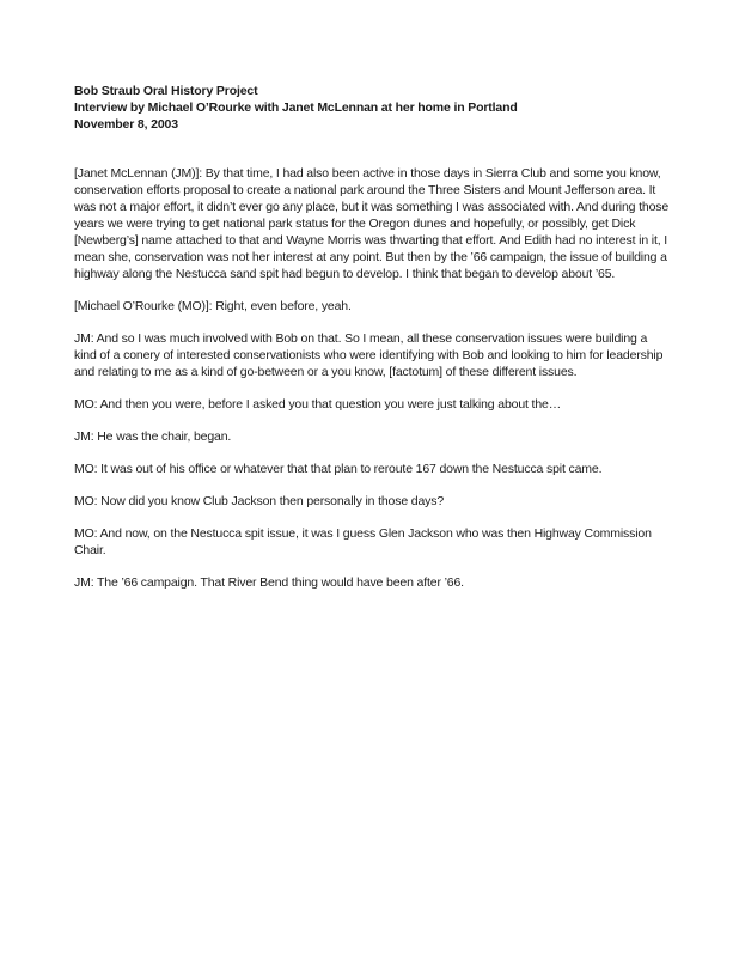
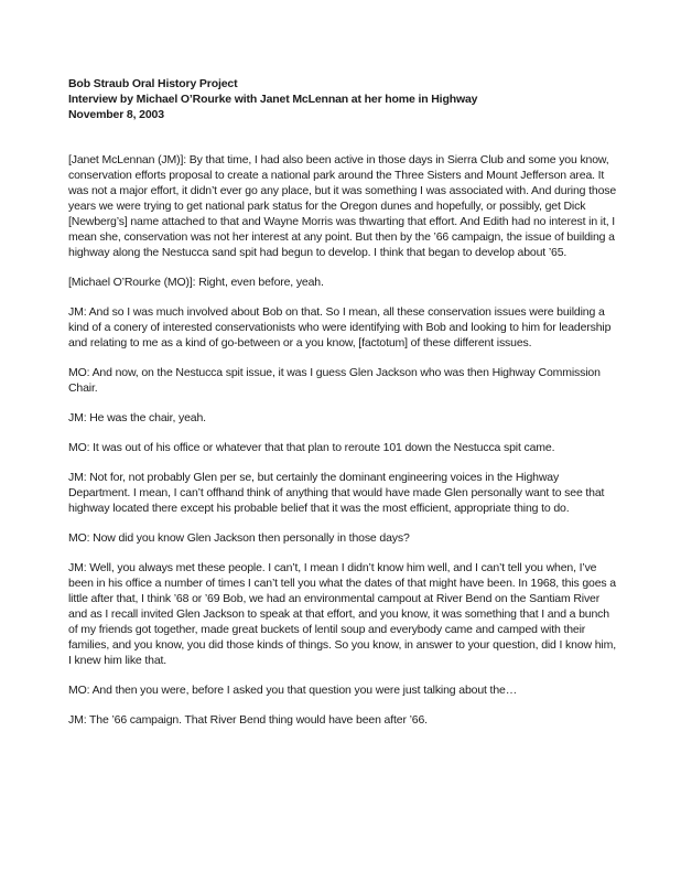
  Bob Straub Oral History Project
- Interview by Michael O’Rourke with Janet McLennan at her home in Portland
+ Interview by Michael O’Rourke with Janet McLennan at her home in Highway
  November 8, 2003
  [Janet McLennan (JM)]: By that time, I had also been active in those days in Sierra Club and some you know, conservation efforts proposal to create a national park around the Three Sisters and Mount Jefferson area. It was not a major effort, it didn’t ever go any place, but it was something I was associated with. And during those years we were trying to get national park status for the Oregon dunes and hopefully, or possibly, get Dick [Newberg’s] name attached to that and Wayne Morris was thwarting that effort. And Edith had no interest in it, I mean she, conservation was not her interest at any point. But then by the ’66 campaign, the issue of building a highway along the Nestucca sand spit had begun to develop. I think that began to develop about ’65.
  [Michael O’Rourke (MO)]: Right, even before, yeah.
- JM: And so I was much involved with Bob on that. So I mean, all these conservation issues were building a kind of a conery of interested conservationists who were identifying with Bob and looking to him for leadership and relating to me as a kind of go-between or a you know, [factotum] of these different issues.
+ JM: And so I was much involved about Bob on that. So I mean, all these conservation issues were building a kind of a conery of interested conservationists who were identifying with Bob and looking to him for leadership and relating to me as a kind of go-between or a you know, [factotum] of these different issues.
- MO: And then you were, before I asked you that question you were just talking about the…
+ MO: And now, on the Nestucca spit issue, it was I guess Glen Jackson who was then Highway Commission Chair.
- JM: He was the chair, began.
+ JM: He was the chair, yeah.
- MO: It was out of his office or whatever that that plan to reroute 167 down the Nestucca spit came.
+ MO: It was out of his office or whatever that that plan to reroute 101 down the Nestucca spit came.
+ JM: Not for, not probably Glen per se, but certainly the dominant engineering voices in the Highway Department. I mean, I can’t offhand think of anything that would have made Glen personally want to see that highway located there except his probable belief that it was the most efficient, appropriate thing to do.
- MO: Now did you know Club Jackson then personally in those days?
+ MO: Now did you know Glen Jackson then personally in those days?
+ JM: Well, you always met these people. I can’t, I mean I didn’t know him well, and I can’t tell you when, I’ve been in his office a number of times I can’t tell you what the dates of that might have been. In 1968, this goes a little after that, I think ’68 or ’69 Bob, we had an environmental campout at River Bend on the Santiam River and as I recall invited Glen Jackson to speak at that effort, and you know, it was something that I and a bunch of my friends got together, made great buckets of lentil soup and everybody came and camped with their families, and you know, you did those kinds of things. So you know, in answer to your question, did I know him, I knew him like that.
- MO: And now, on the Nestucca spit issue, it was I guess Glen Jackson who was then Highway Commission Chair.
+ MO: And then you were, before I asked you that question you were just talking about the…
  JM: The ’66 campaign. That River Bend thing would have been after ’66.
